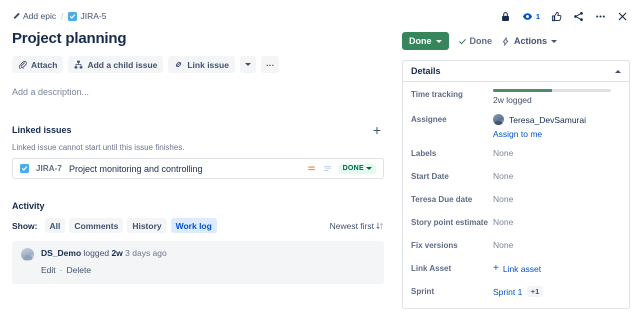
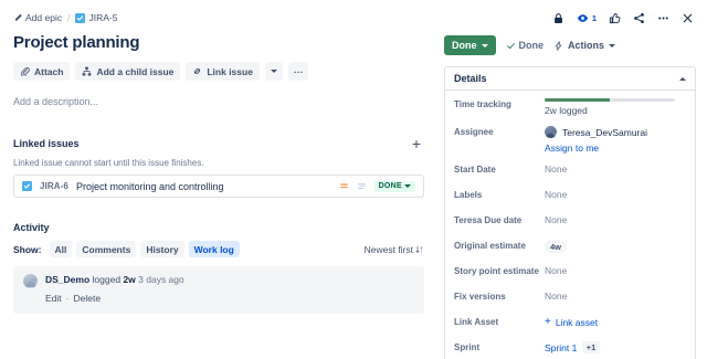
  Add epic
  /
  JIRA-5
  Project planning
  Attach
  Add a child issue
  Link issue
  ···
  Add a description...
  Linked issues
  +
  Linked issue cannot start until this issue finishes.
- JIRA-7
+ JIRA-6
  Project monitoring and controlling
  Activity
  Show:
  All
  Comments
  History
  Work log
  Newest first
  DS_Demo logged 2w 3 days ago
  Edit
  ·
  Delete
  1
  Done
  Done
  Actions
  Details
  Time tracking
  2w logged
  Assignee
  Teresa_DevSamurai
  Assign to me
- Labels
+ Start Date
  None
- Start Date
+ Labels
  None
  Teresa Due date
  None
+ Original estimate
+ 4w
  Story point estimate
  None
  Fix versions
  None
  Link Asset
  +
  Link asset
  Sprint
  Sprint 1
  +1
